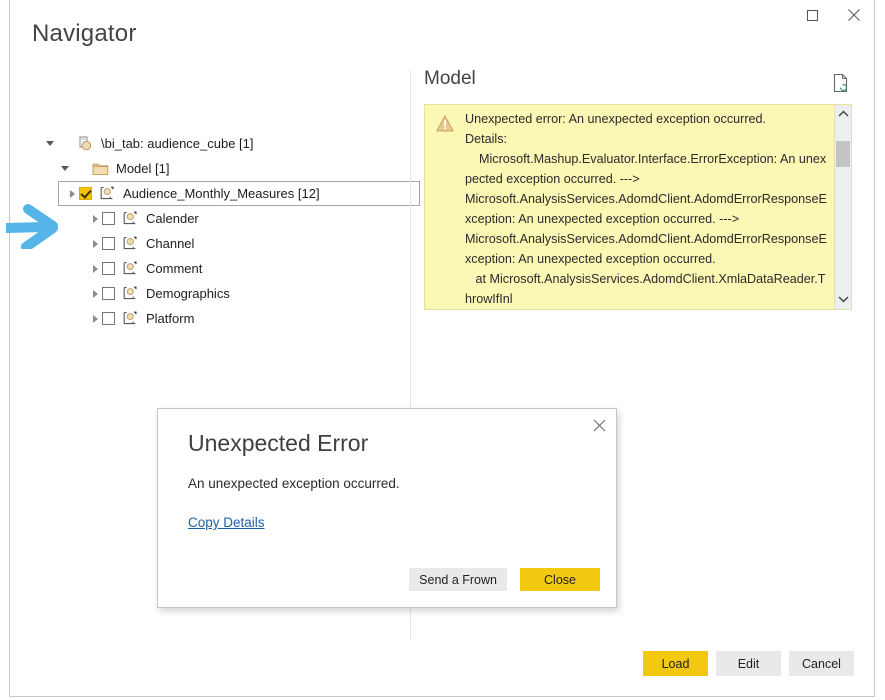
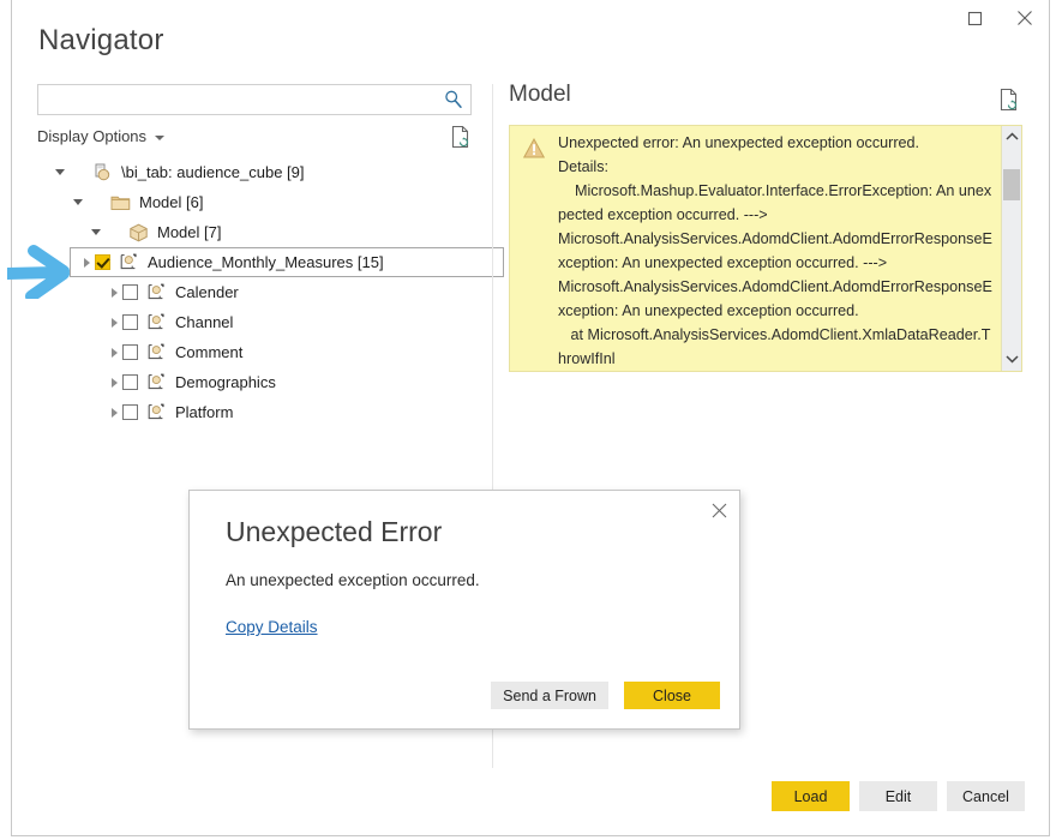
  Navigator
+ Display Options
- \bi_tab: audience_cube [1]
+ \bi_tab: audience_cube [9]
- Model [1]
+ Model [6]
+ Model [7]
- Audience_Monthly_Measures [12]
+ Audience_Monthly_Measures [15]
  Calender
  Channel
  Comment
  Demographics
  Platform
  Model
  Unexpected error: An unexpected exception occurred.
  Details:
  Microsoft.Mashup.Evaluator.Interface.ErrorException: An unexpected exception occurred. --->
  Microsoft.AnalysisServices.AdomdClient.AdomdErrorResponseException: An unexpected exception occurred. --->
  Microsoft.AnalysisServices.AdomdClient.AdomdErrorResponseException: An unexpected exception occurred.
  at Microsoft.AnalysisServices.AdomdClient.XmlaDataReader.ThrowIfInl
  Unexpected Error
  An unexpected exception occurred.
  Copy Details
  Send a Frown
  Close
  Load
  Edit
  Cancel
